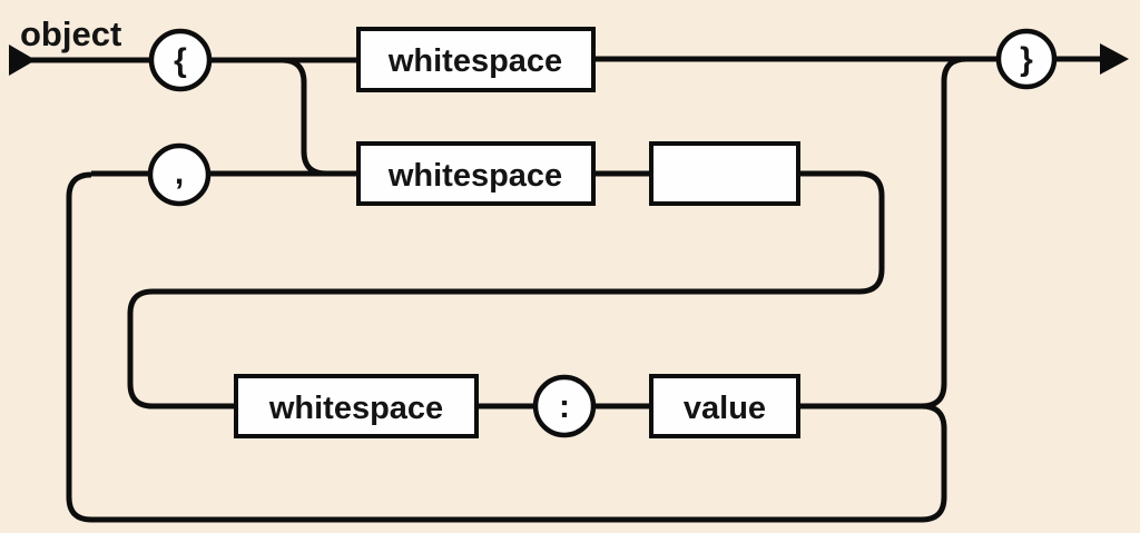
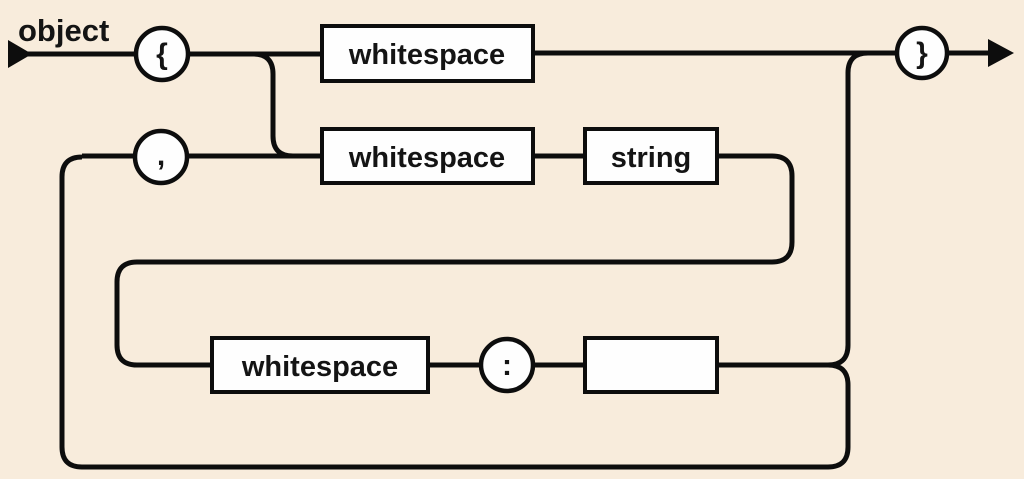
  object
  {
  }
  ,
  :
  whitespace
  whitespace
+ string
  whitespace
- value
